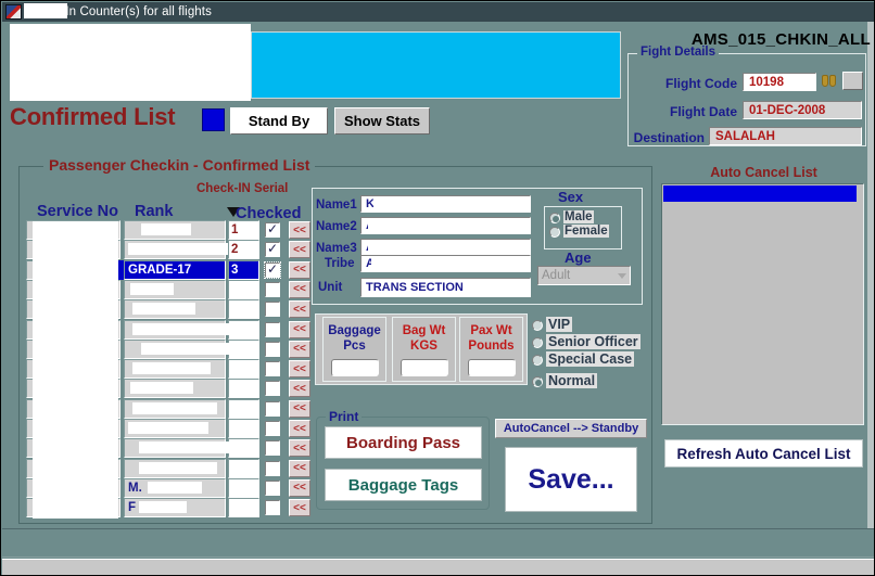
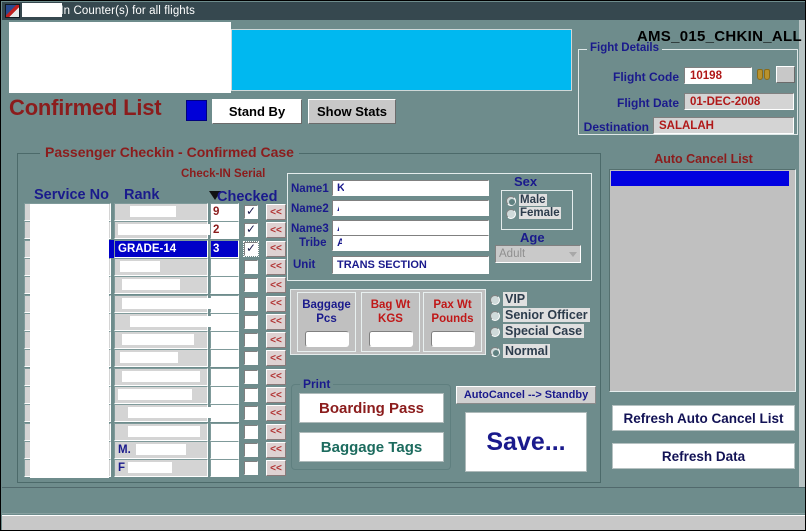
  In Counter(s) for all flights
  Confirmed List
  Stand By
  Show Stats
  AMS_015_CHKIN_ALL
  Fight Details
  Flight Code
  10198
  Flight Date
  01-DEC-2008
  Destination
  SALALAH
- Passenger Checkin - Confirmed List
+ Passenger Checkin - Confirmed Case
  Check-IN Serial
  Service No
  Rank
  Checked
- 1
+ 9
  ✓
  <<
  2
  ✓
  <<
- GRADE-17
+ GRADE-14
  3
  ✓
  <<
  <<
  <<
  <<
  <<
  <<
  <<
  <<
  <<
  <<
  <<
  M.
  <<
  F
  <<
  Name1
  Name2
  Name3
  Tribe
  Unit
  TRANS SECTION
  Sex
  Male
  Female
  Age
  Adult
  Baggage
  Pcs
  Bag Wt
  KGS
  Pax Wt
  Pounds
  VIP
  Senior Officer
  Special Case
  Normal
  Print
  Boarding Pass
  Baggage Tags
  AutoCancel --> Standby
  Save...
  Auto Cancel List
  Refresh Auto Cancel List
+ Refresh Data
